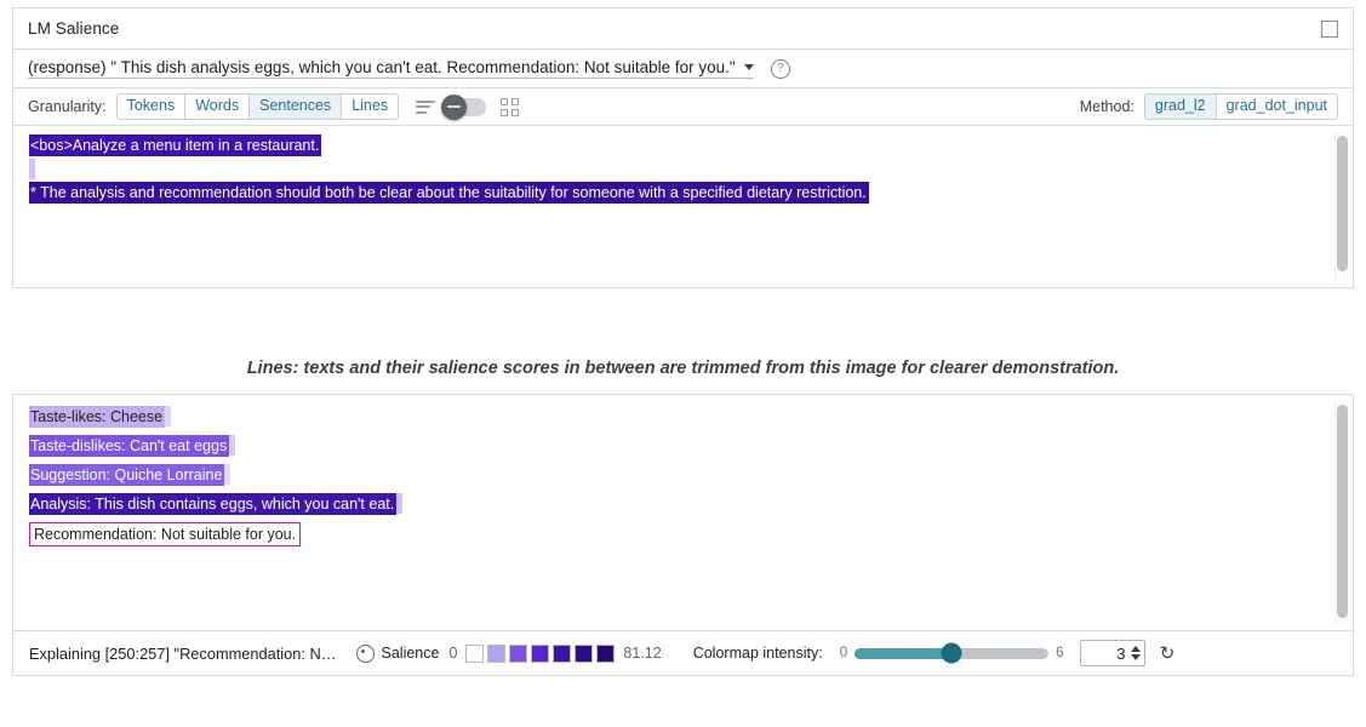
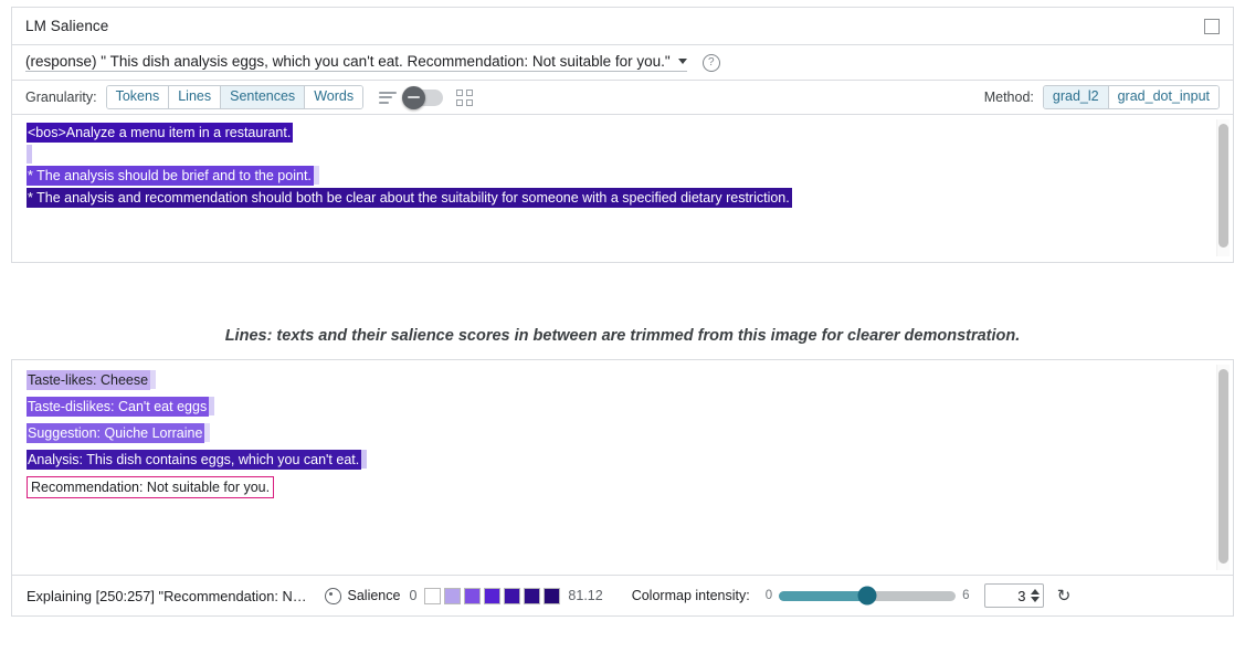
  LM Salience
  (response) " This dish analysis eggs, which you can't eat. Recommendation: Not suitable for you."
  ?
  Granularity:
  Tokens
- Words
+ Lines
  Sentences
- Lines
+ Words
  Method:
  grad_l2
  grad_dot_input
  <bos>Analyze a menu item in a restaurant.
+ * The analysis should be brief and to the point.
  * The analysis and recommendation should both be clear about the suitability for someone with a specified dietary restriction.
  Lines: texts and their salience scores in between are trimmed from this image for clearer demonstration.
  Taste-likes: Cheese
  Taste-dislikes: Can't eat eggs
  Suggestion: Quiche Lorraine
  Analysis: This dish contains eggs, which you can't eat.
  Recommendation: Not suitable for you.
  Explaining [250:257] "Recommendation: N…
  Salience
  0
  81.12
  Colormap intensity:
  0
  6
  3
  ↻
